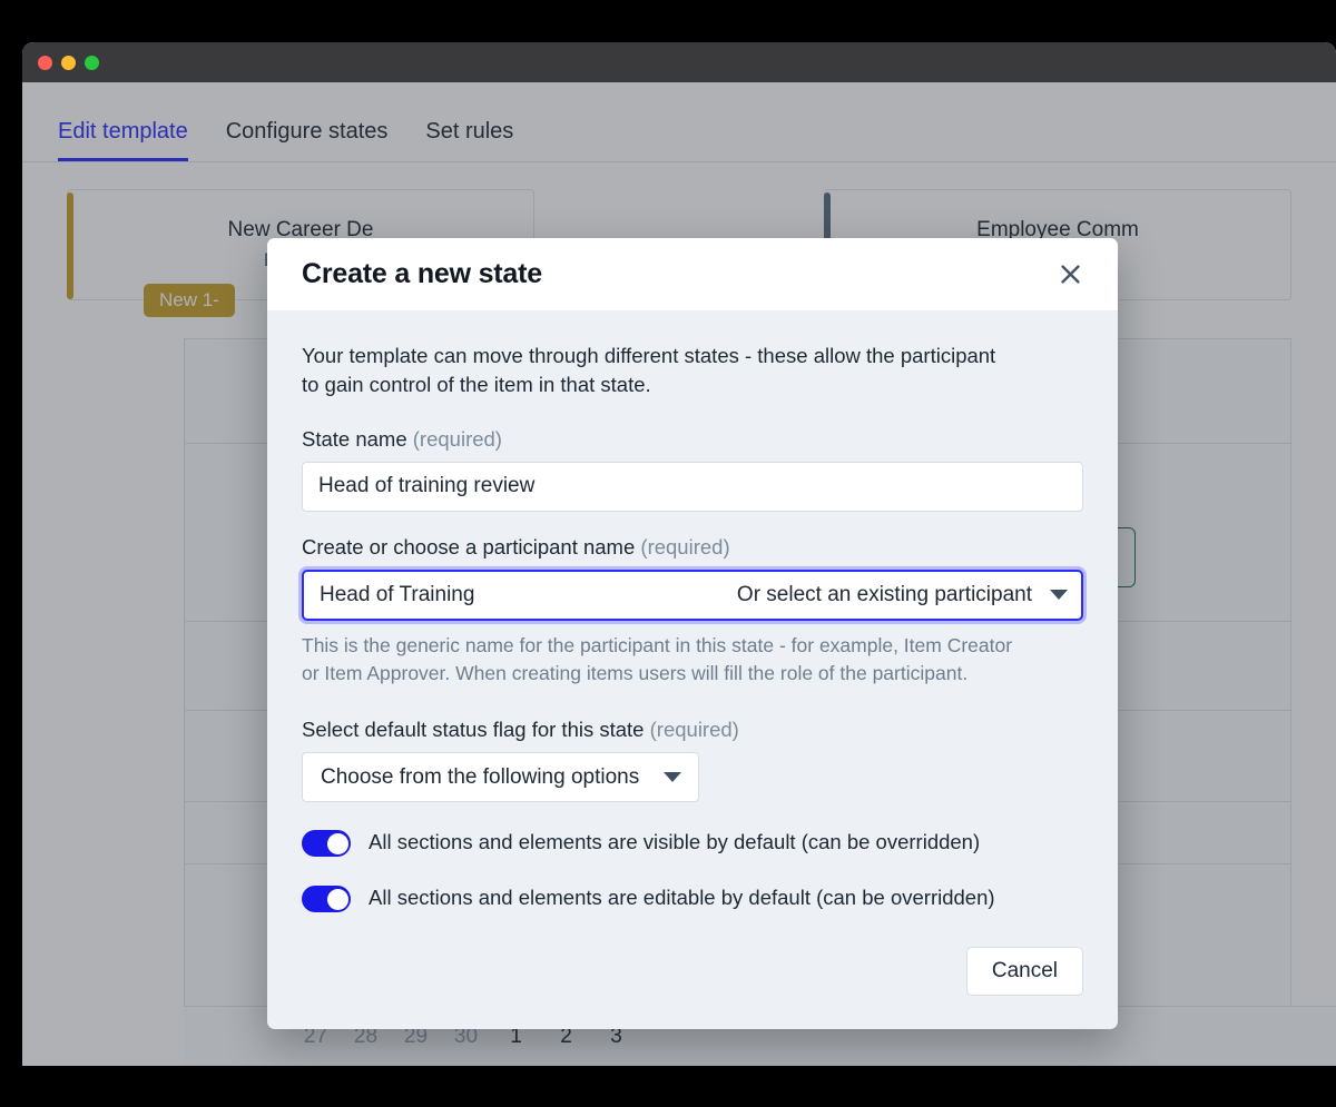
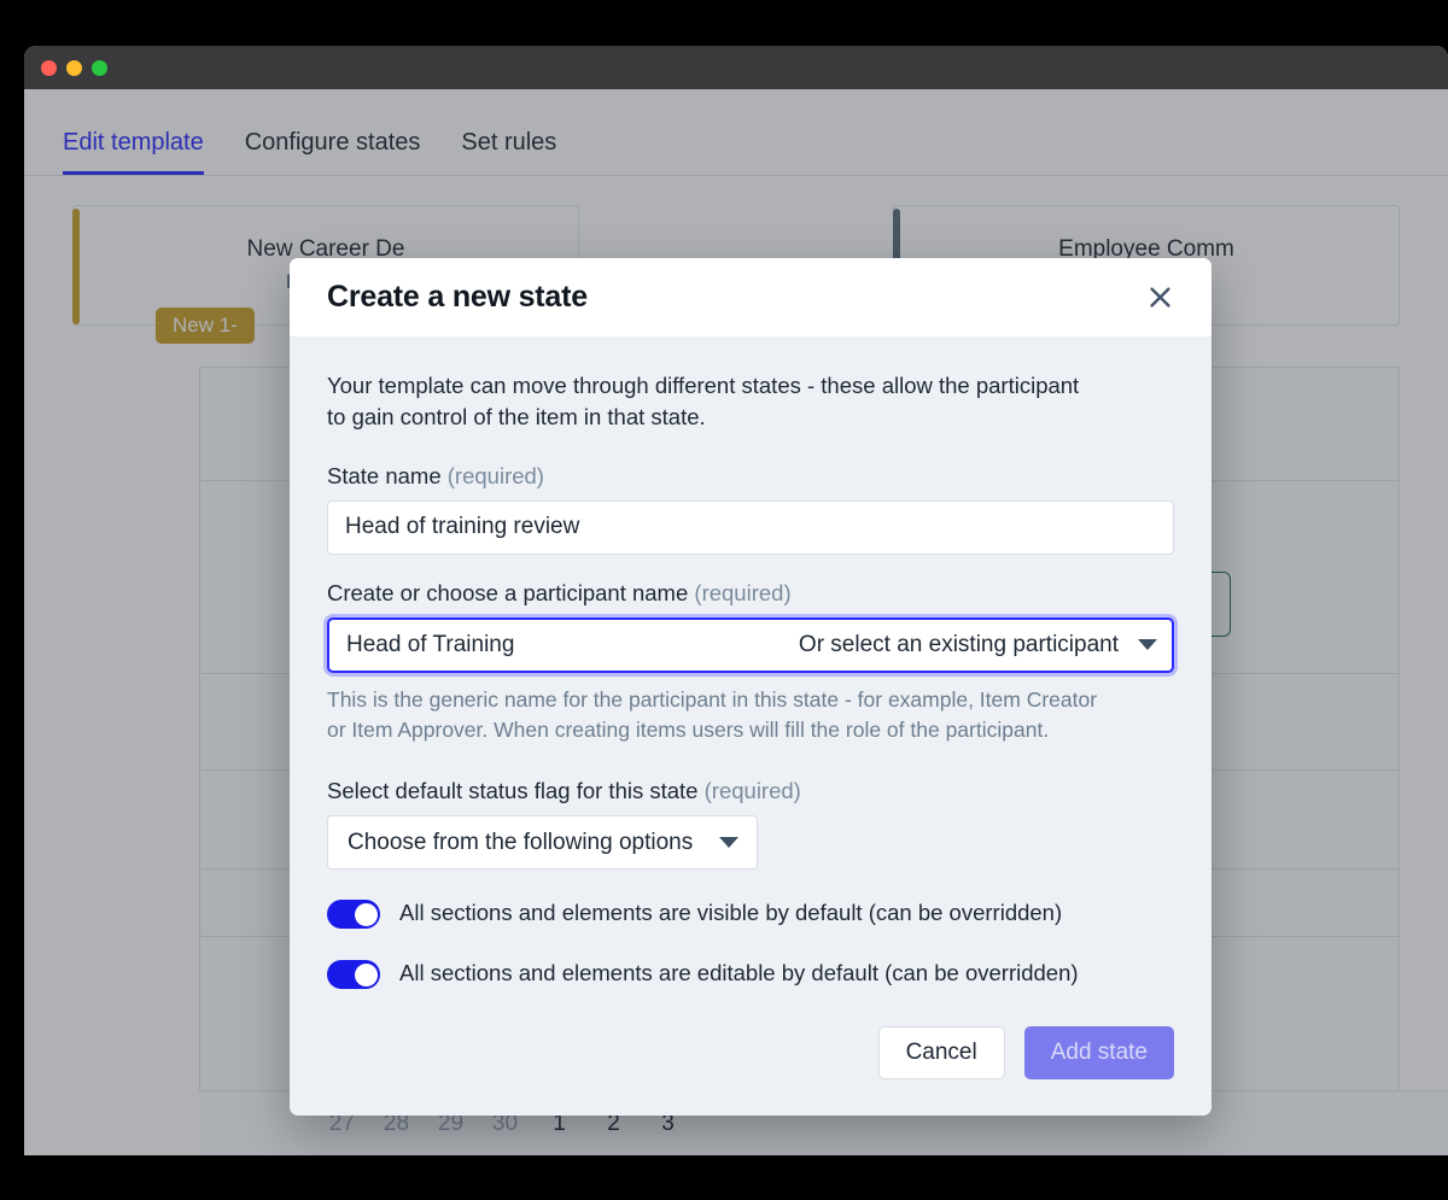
  Edit template
  Configure states
  Set rules
  New Career De
  New 1-
  Employee Comm
  27
  28
  29
  30
  1
  2
  3
  Create a new state
  Your template can move through different states - these allow the participant to gain control of the item in that state.
  State name (required)
  Head of training review
  Create or choose a participant name (required)
  Head of Training
  Or select an existing participant
  This is the generic name for the participant in this state - for example, Item Creator or Item Approver. When creating items users will fill the role of the participant.
  Select default status flag for this state (required)
  Choose from the following options
  All sections and elements are visible by default (can be overridden)
  All sections and elements are editable by default (can be overridden)
  Cancel
+ Add state
